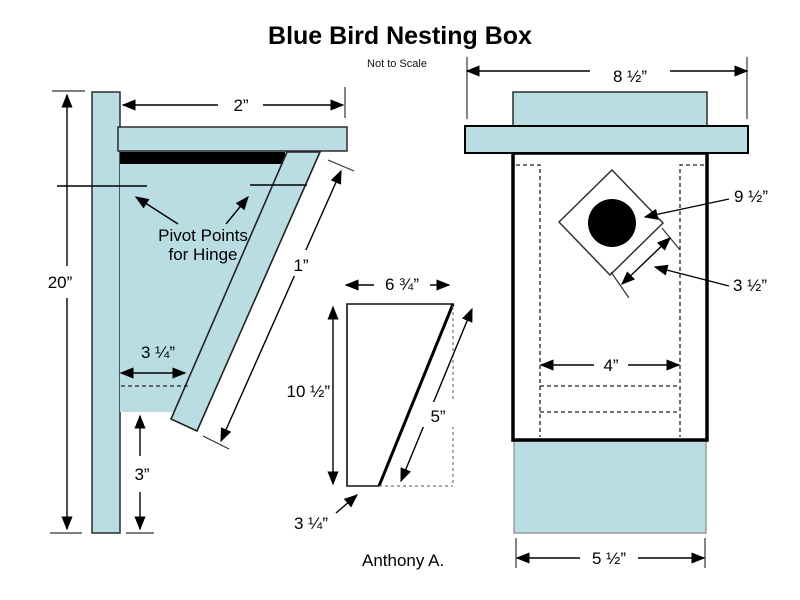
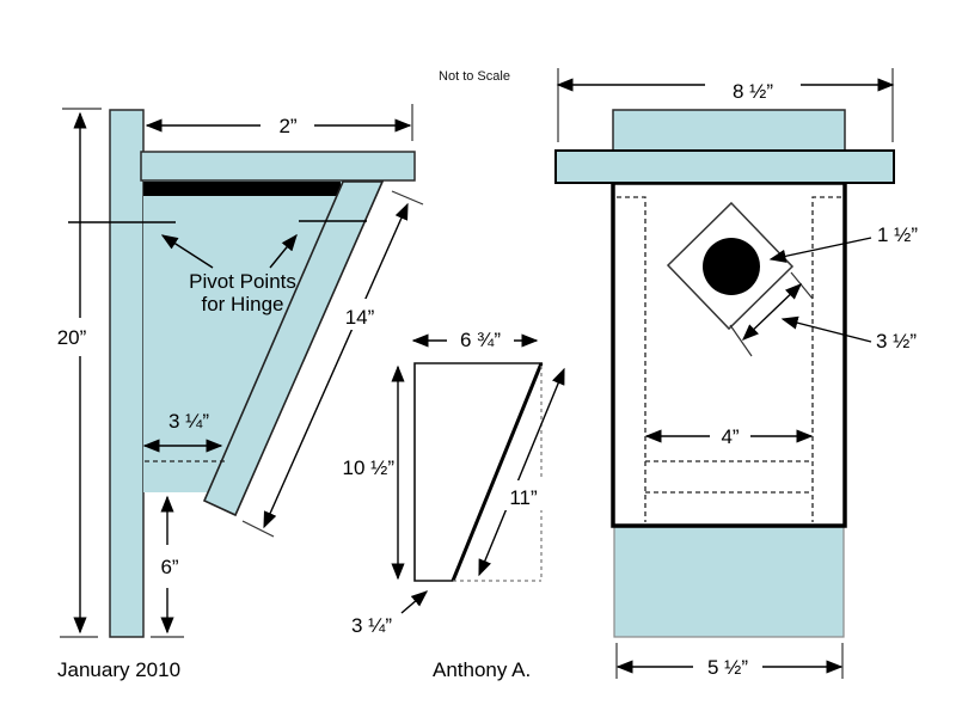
- Blue Bird Nesting Box
  Not to Scale
  20”
  2”
  Pivot Points
  for Hinge
- 1”
+ 14”
  3 ¼”
- 3”
+ 6”
  6 ¾”
  10 ½”
- 5”
+ 11”
  3 ¼”
  8 ½”
- 9 ½”
+ 1 ½”
  3 ½”
  4”
  5 ½”
+ January 2010
  Anthony A.
